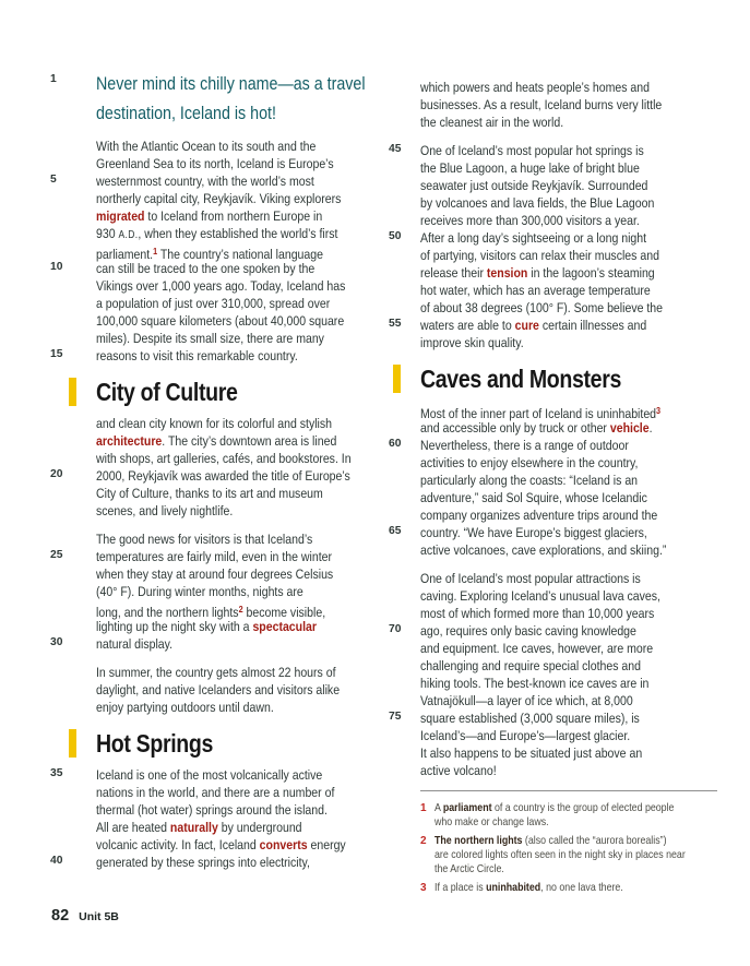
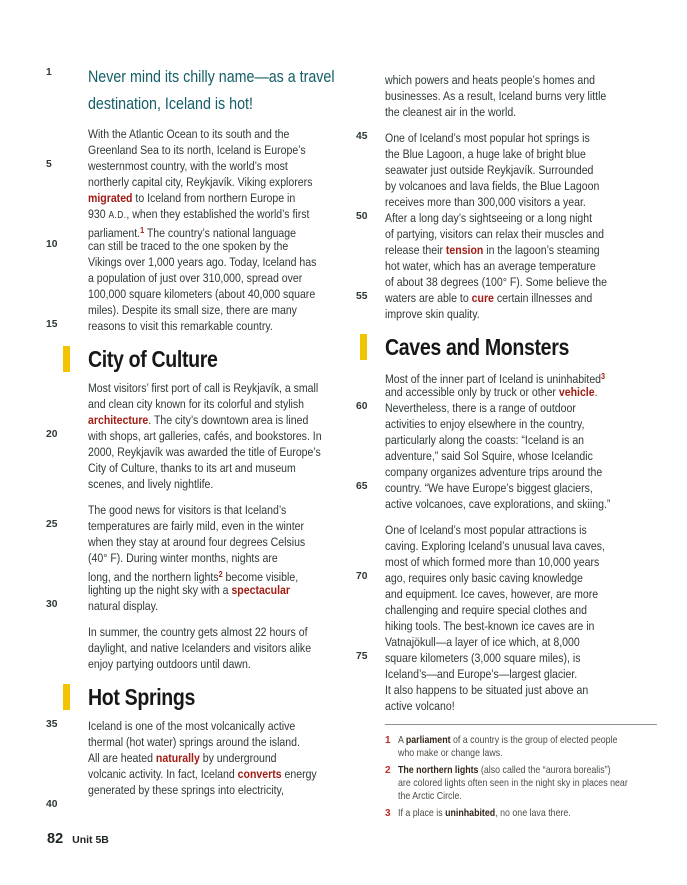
  1
  Never mind its chilly name—as a travel
  destination, Iceland is hot!
  5
  10
  15
  With the Atlantic Ocean to its south and the
  Greenland Sea to its north, Iceland is Europe’s
  westernmost country, with the world’s most
  northerly capital city, Reykjavík. Viking explorers
  migrated to Iceland from northern Europe in
  930 A.D., when they established the world’s first
  parliament.1 The country’s national language
  can still be traced to the one spoken by the
  Vikings over 1,000 years ago. Today, Iceland has
  a population of just over 310,000, spread over
  100,000 square kilometers (about 40,000 square
  miles). Despite its small size, there are many
  reasons to visit this remarkable country.
  City of Culture
  20
+ Most visitors’ first port of call is Reykjavík, a small
  and clean city known for its colorful and stylish
  architecture. The city’s downtown area is lined
  with shops, art galleries, cafés, and bookstores. In
  2000, Reykjavík was awarded the title of Europe’s
  City of Culture, thanks to its art and museum
  scenes, and lively nightlife.
  25
  30
  The good news for visitors is that Iceland’s
  temperatures are fairly mild, even in the winter
  when they stay at around four degrees Celsius
  (40° F). During winter months, nights are
  long, and the northern lights2 become visible,
  lighting up the night sky with a spectacular
  natural display.
  In summer, the country gets almost 22 hours of
  daylight, and native Icelanders and visitors alike
  enjoy partying outdoors until dawn.
  Hot Springs
  35
  40
  Iceland is one of the most volcanically active
- nations in the world, and there are a number of
  thermal (hot water) springs around the island.
  All are heated naturally by underground
  volcanic activity. In fact, Iceland converts energy
  generated by these springs into electricity,
  which powers and heats people’s homes and
  businesses. As a result, Iceland burns very little
  the cleanest air in the world.
  45
  50
  55
  One of Iceland’s most popular hot springs is
  the Blue Lagoon, a huge lake of bright blue
  seawater just outside Reykjavík. Surrounded
  by volcanoes and lava fields, the Blue Lagoon
  receives more than 300,000 visitors a year.
  After a long day’s sightseeing or a long night
  of partying, visitors can relax their muscles and
  release their tension in the lagoon’s steaming
  hot water, which has an average temperature
  of about 38 degrees (100° F). Some believe the
  waters are able to cure certain illnesses and
  improve skin quality.
  Caves and Monsters
  60
  65
  Most of the inner part of Iceland is uninhabited3
  and accessible only by truck or other vehicle.
  Nevertheless, there is a range of outdoor
  activities to enjoy elsewhere in the country,
  particularly along the coasts: “Iceland is an
  adventure,” said Sol Squire, whose Icelandic
  company organizes adventure trips around the
  country. “We have Europe’s biggest glaciers,
  active volcanoes, cave explorations, and skiing.”
  70
  75
  One of Iceland’s most popular attractions is
  caving. Exploring Iceland’s unusual lava caves,
  most of which formed more than 10,000 years
  ago, requires only basic caving knowledge
  and equipment. Ice caves, however, are more
  challenging and require special clothes and
  hiking tools. The best-known ice caves are in
  Vatnajökull—a layer of ice which, at 8,000
- square established (3,000 square miles), is
+ square kilometers (3,000 square miles), is
  Iceland’s—and Europe’s—largest glacier.
  It also happens to be situated just above an
  active volcano!
  1
  A parliament of a country is the group of elected people
  who make or change laws.
  2
  The northern lights (also called the “aurora borealis”)
  are colored lights often seen in the night sky in places near
  the Arctic Circle.
  3
  If a place is uninhabited, no one lava there.
  82
  Unit 5B
